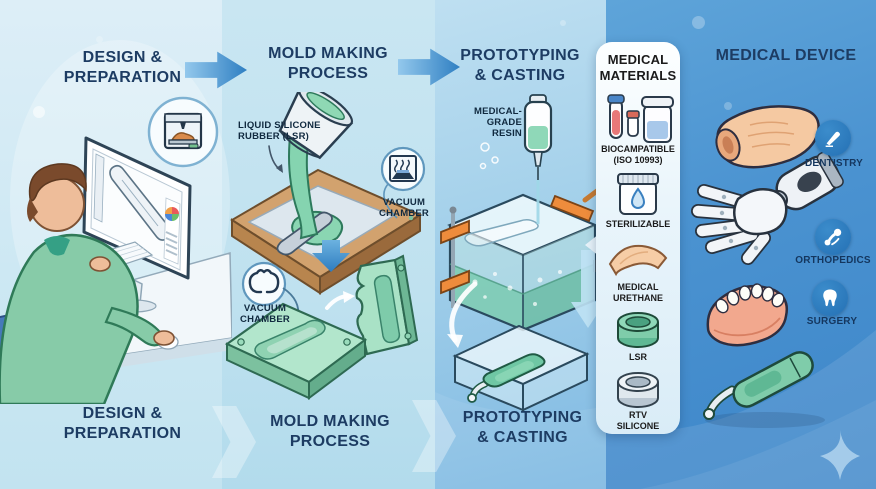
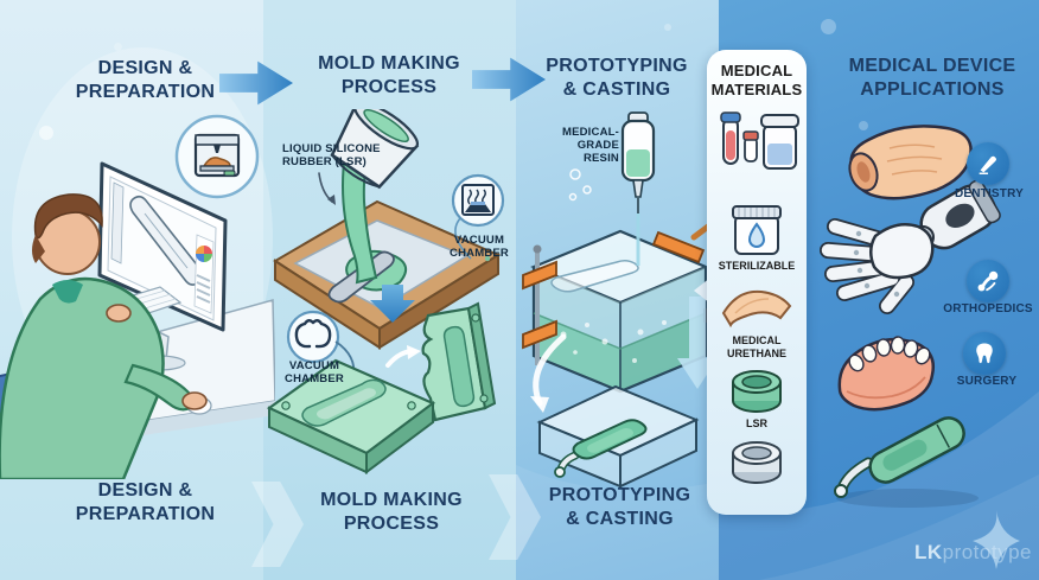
  DESIGN &
  PREPARATION
  MOLD MAKING
  PROCESS
  PROTOTYPING
  & CASTING
  MEDICAL DEVICE
+ APPLICATIONS
  LIQUID SILICONE
  RUBBER (LSR)
  VACUUM
  CHAMBER
  VACUUM
  CHAMBER
  MEDICAL-GRADE
  RESIN
  MEDICAL
  MATERIALS
- BIOCAMPATIBLE
- (ISO 10993)
  STERILIZABLE
  MEDICAL
  URETHANE
  LSR
- RTV
- SILICONE
  DENTISTRY
  ORTHOPEDICS
  SURGERY
  DESIGN &
  PREPARATION
  MOLD MAKING
  PROCESS
  PROTOTYPING
  & CASTING
+ LKprototype
